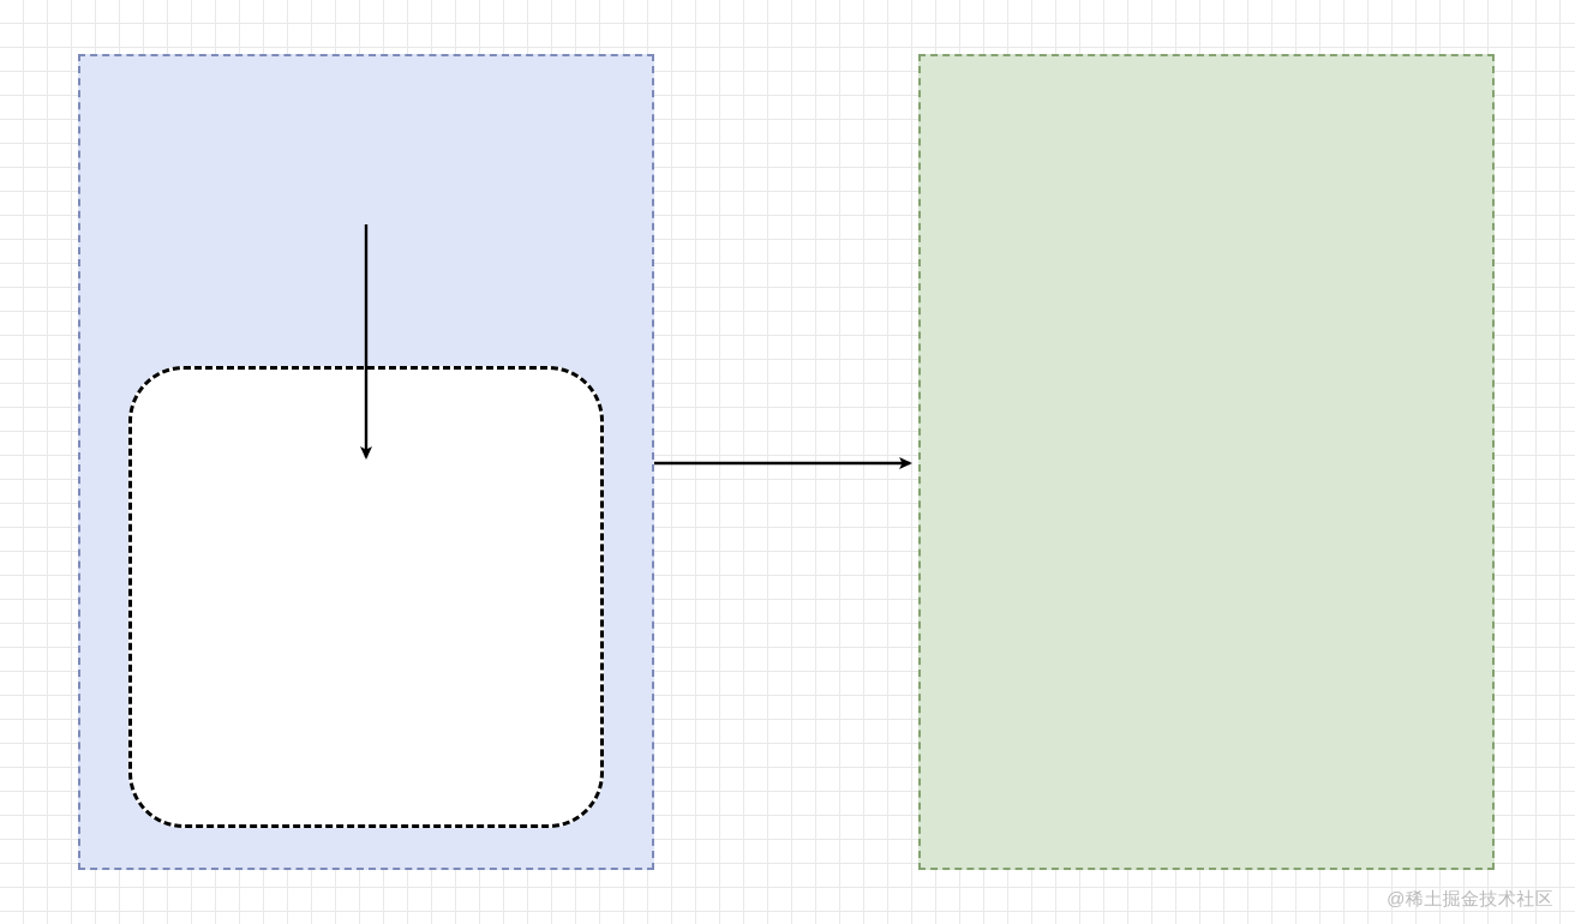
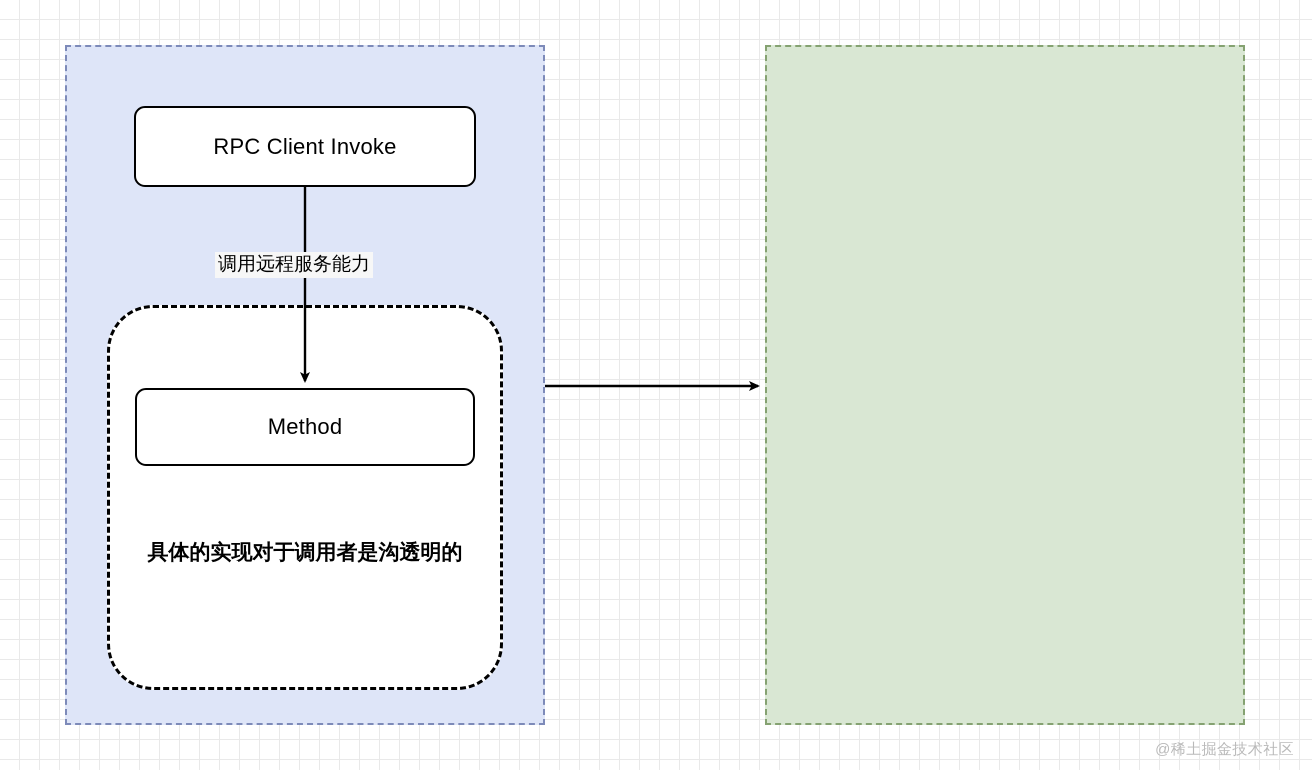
+ 调用远程服务能力
+ RPC Client Invoke
+ Method
+ 具体的实现对于调用者是沟透明的
  @稀土掘金技术社区
